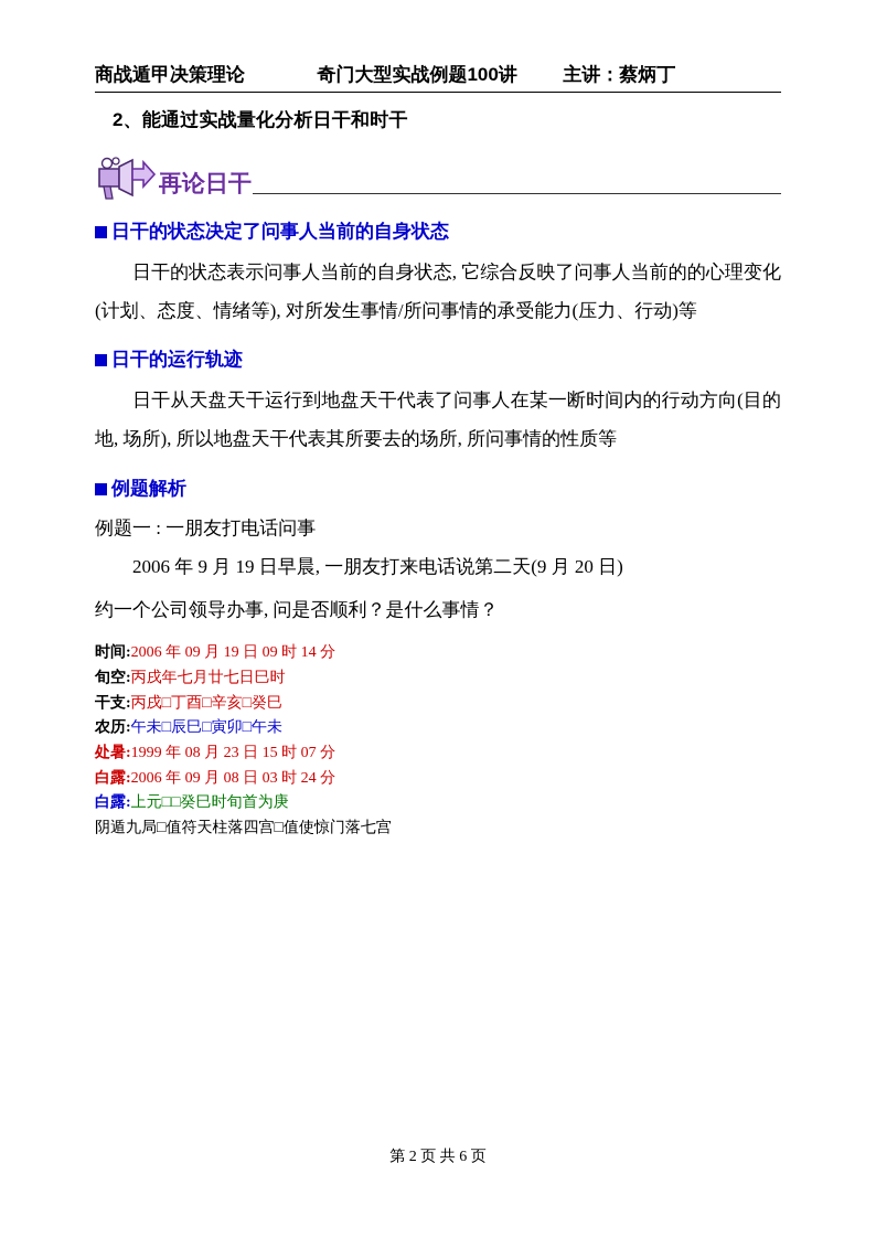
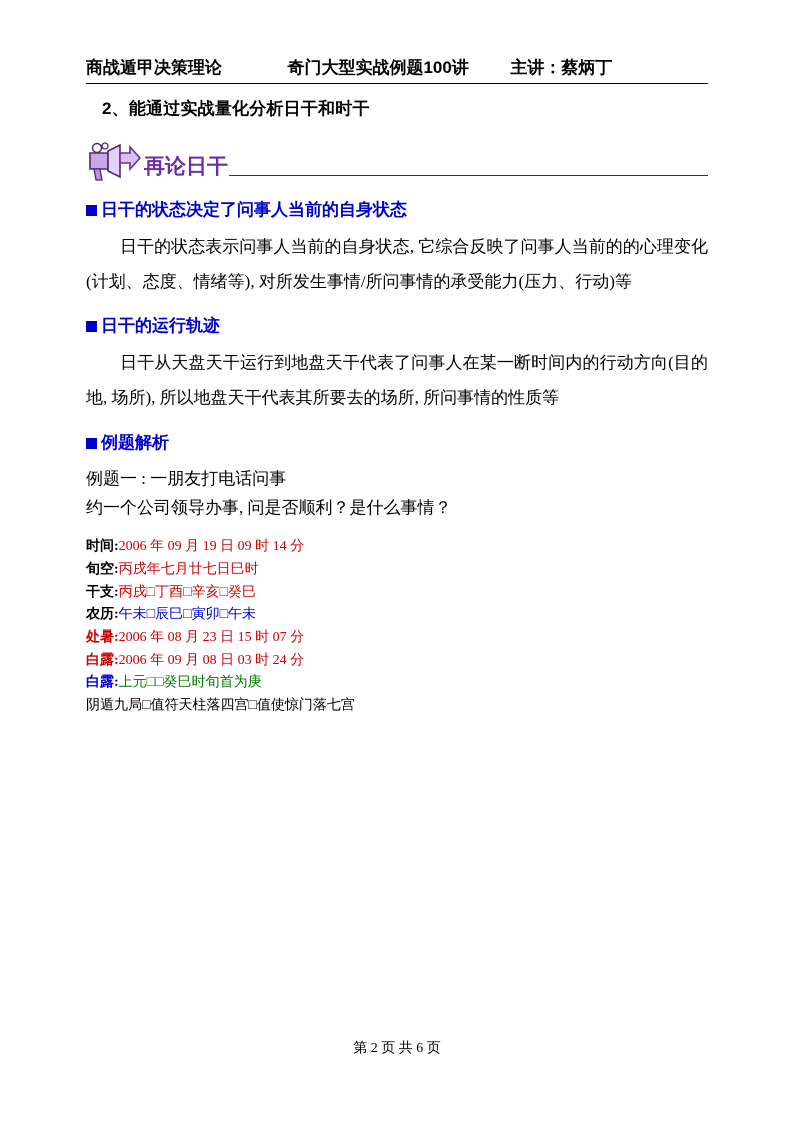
  商战遁甲决策理论 奇门大型实战例题100讲 主讲：蔡炳丁
  2、能通过实战量化分析日干和时干
  再论日干
  日干的状态决定了问事人当前的自身状态
  日干的状态表示问事人当前的自身状态, 它综合反映了问事人当前的的心理变化(计划、态度、情绪等), 对所发生事情/所问事情的承受能力(压力、行动)等
  日干的运行轨迹
  日干从天盘天干运行到地盘天干代表了问事人在某一断时间内的行动方向(目的地, 场所), 所以地盘天干代表其所要去的场所, 所问事情的性质等
  例题解析
  例题一 : 一朋友打电话问事
- 2006 年 9 月 19 日早晨, 一朋友打来电话说第二天(9 月 20 日)
  约一个公司领导办事, 问是否顺利？是什么事情？
  时间:2006 年 09 月 19 日 09 时 14 分
  旬空:丙戌年七月廿七日巳时
  干支:丙戌□丁酉□辛亥□癸巳
  农历:午未□辰巳□寅卯□午未
- 处暑:1999 年 08 月 23 日 15 时 07 分
+ 处暑:2006 年 08 月 23 日 15 时 07 分
  白露:2006 年 09 月 08 日 03 时 24 分
  白露:上元□□癸巳时旬首为庚
  阴遁九局□值符天柱落四宫□值使惊门落七宫
  第 2 页 共 6 页
